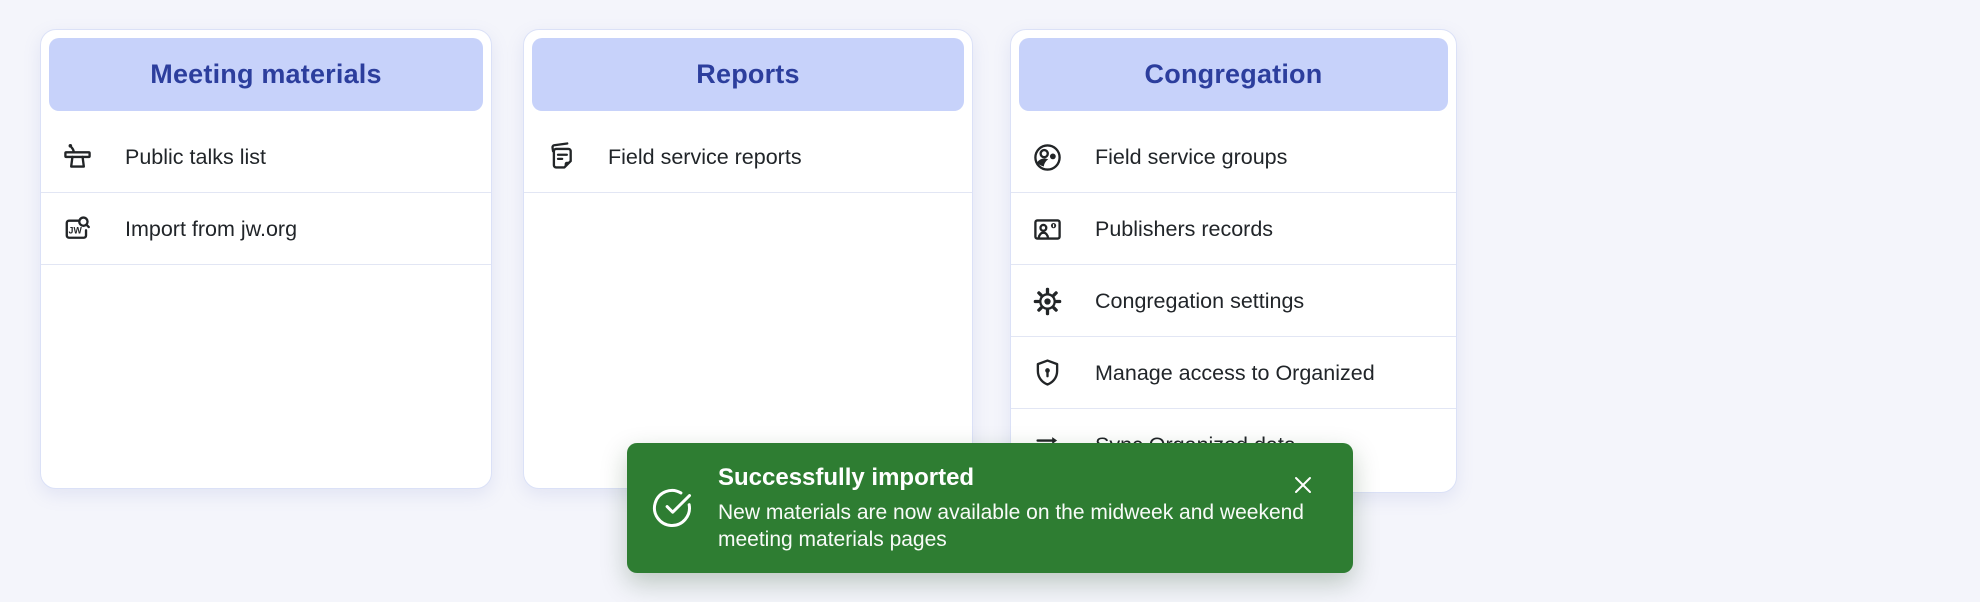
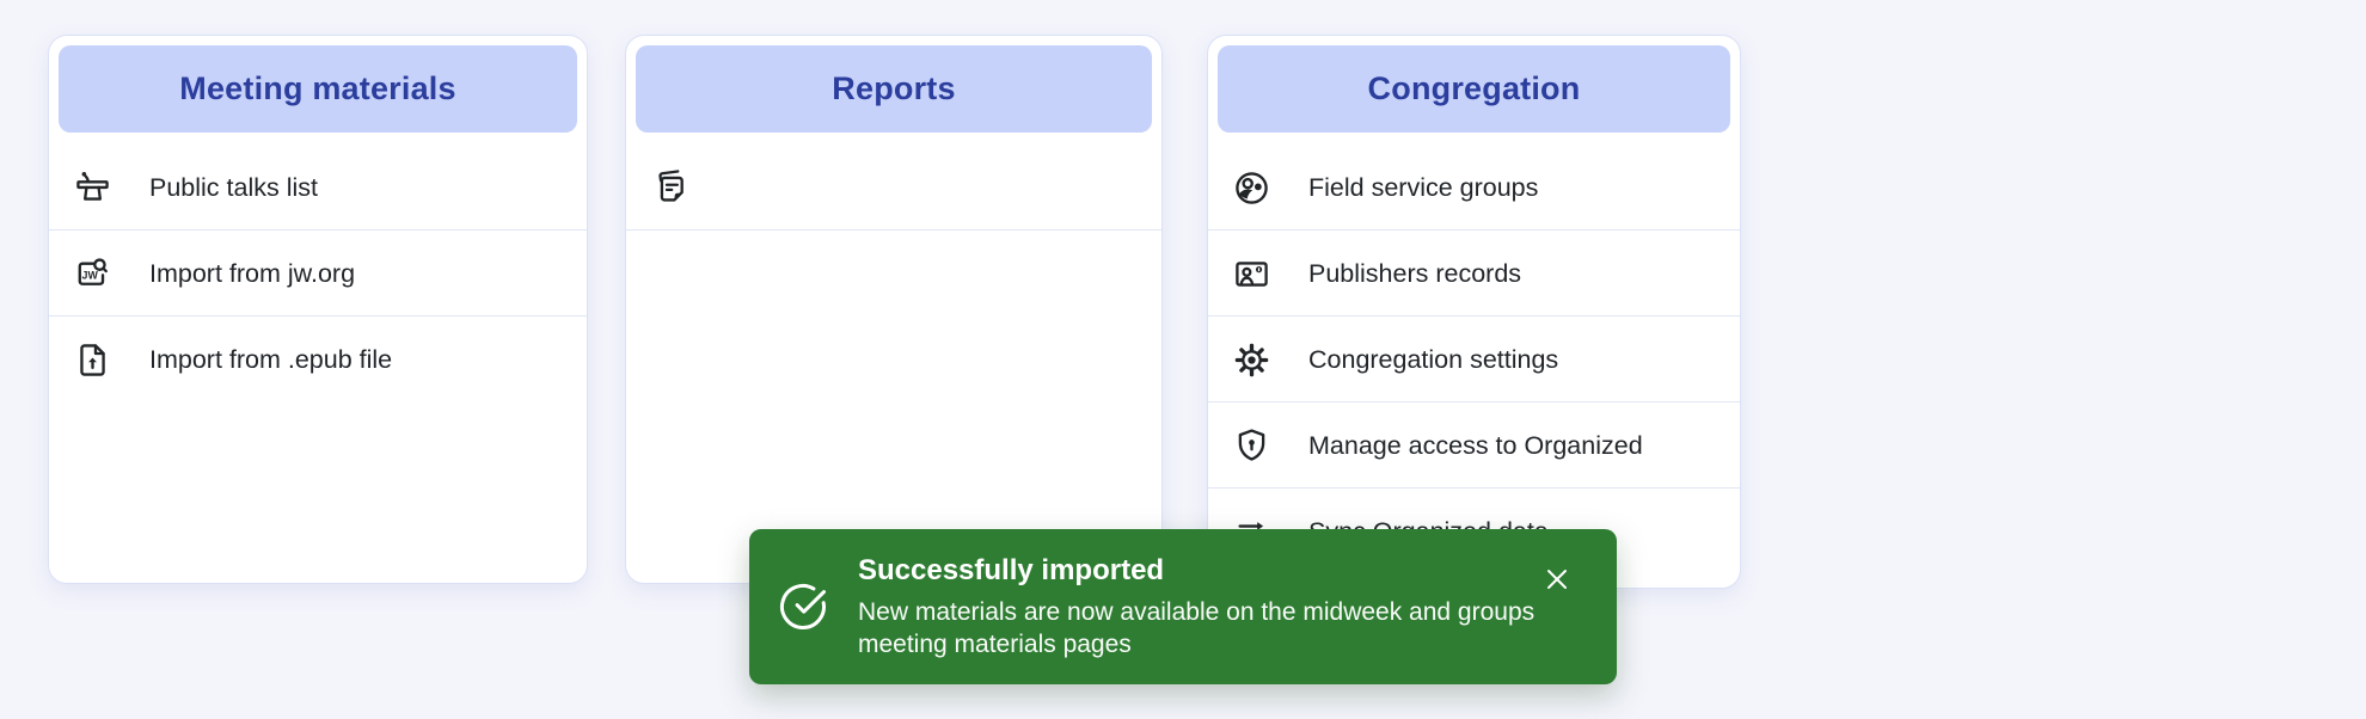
  Meeting materials
  Public talks list
  JW
  Import from jw.org
+ Import from .epub file
  Reports
- Field service reports
  Congregation
  Field service groups
  Publishers records
  Congregation settings
  Manage access to Organized
  Successfully imported
- New materials are now available on the midweek and weekend meeting materials pages
+ New materials are now available on the midweek and groups meeting materials pages
